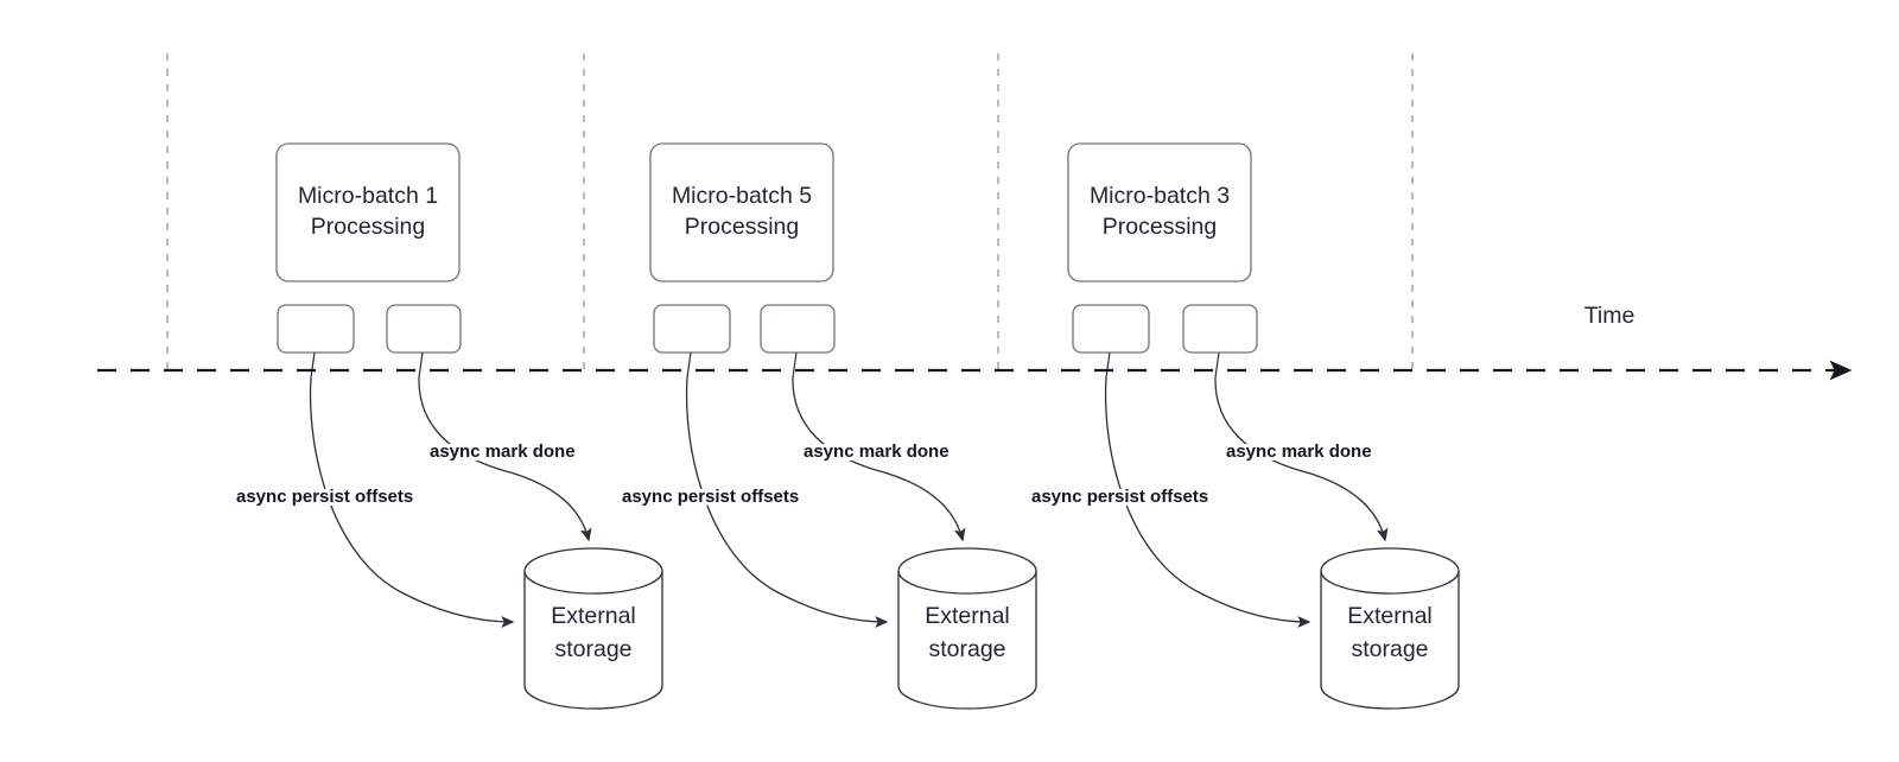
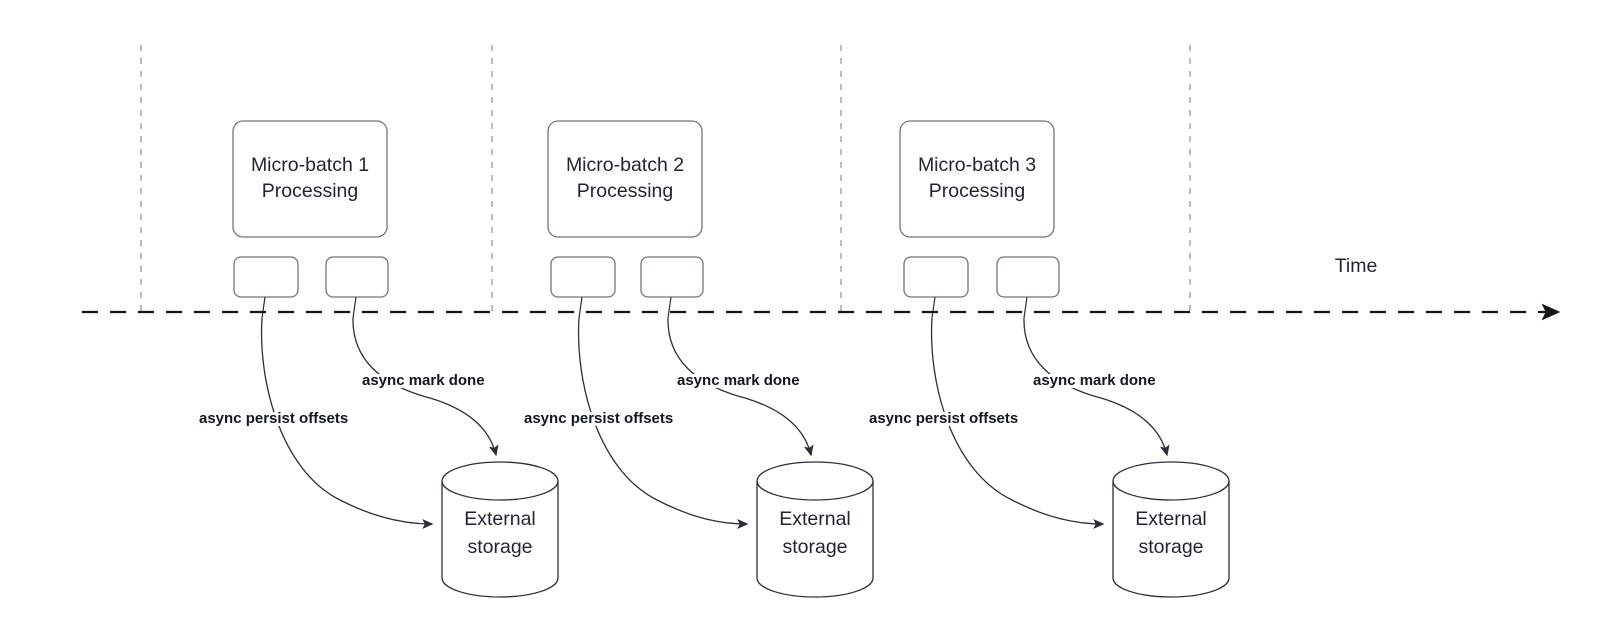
  Micro-batch 1
  Processing
  External
  storage
  async persist offsets
  async mark done
- Micro-batch 5
+ Micro-batch 2
  Processing
  External
  storage
  async persist offsets
  async mark done
  Micro-batch 3
  Processing
  External
  storage
  async persist offsets
  async mark done
  Time
